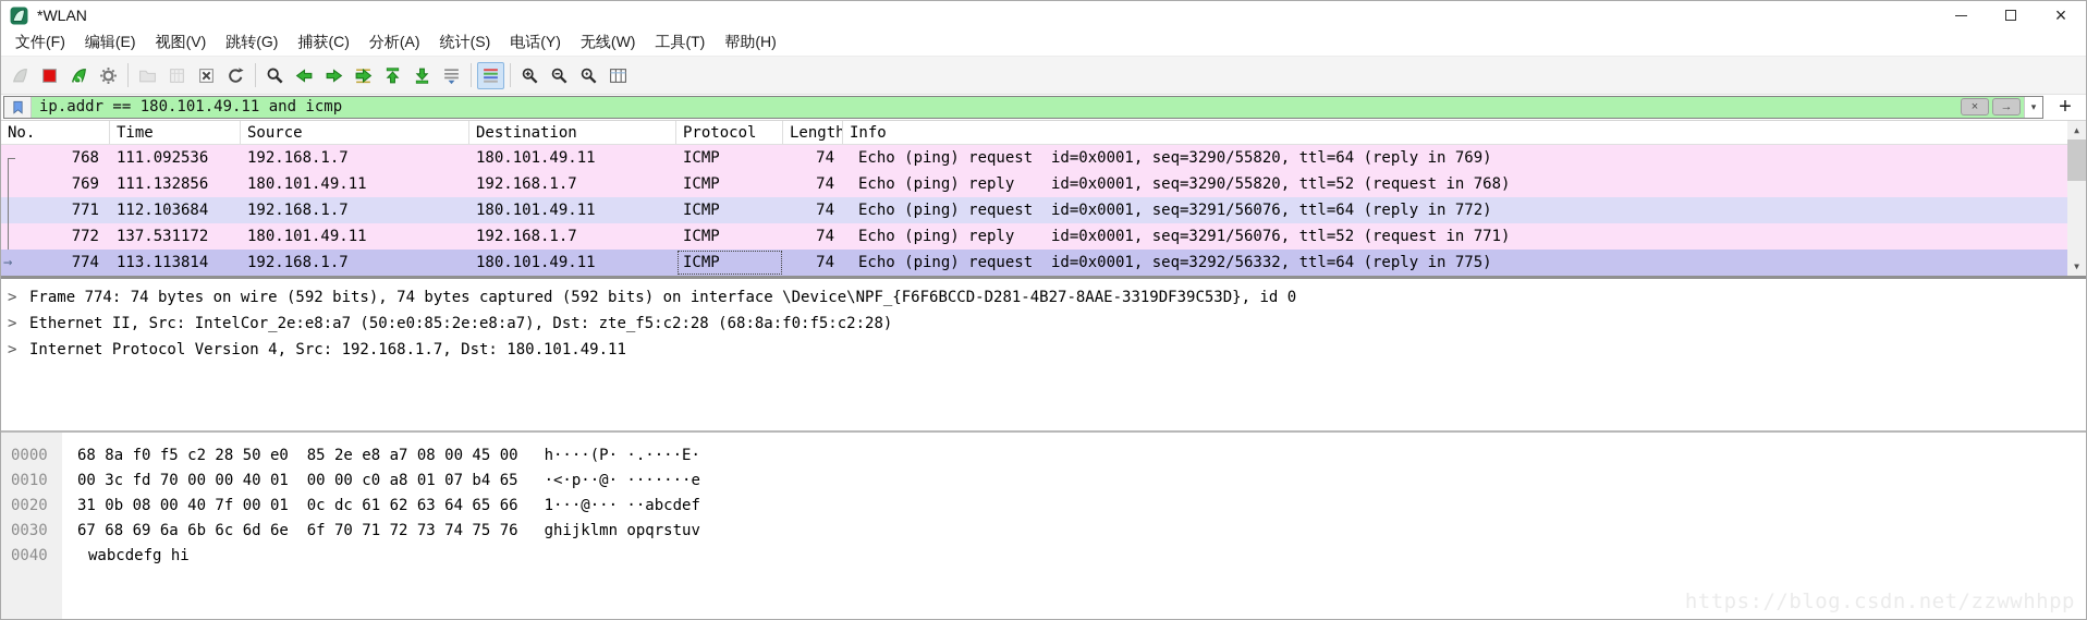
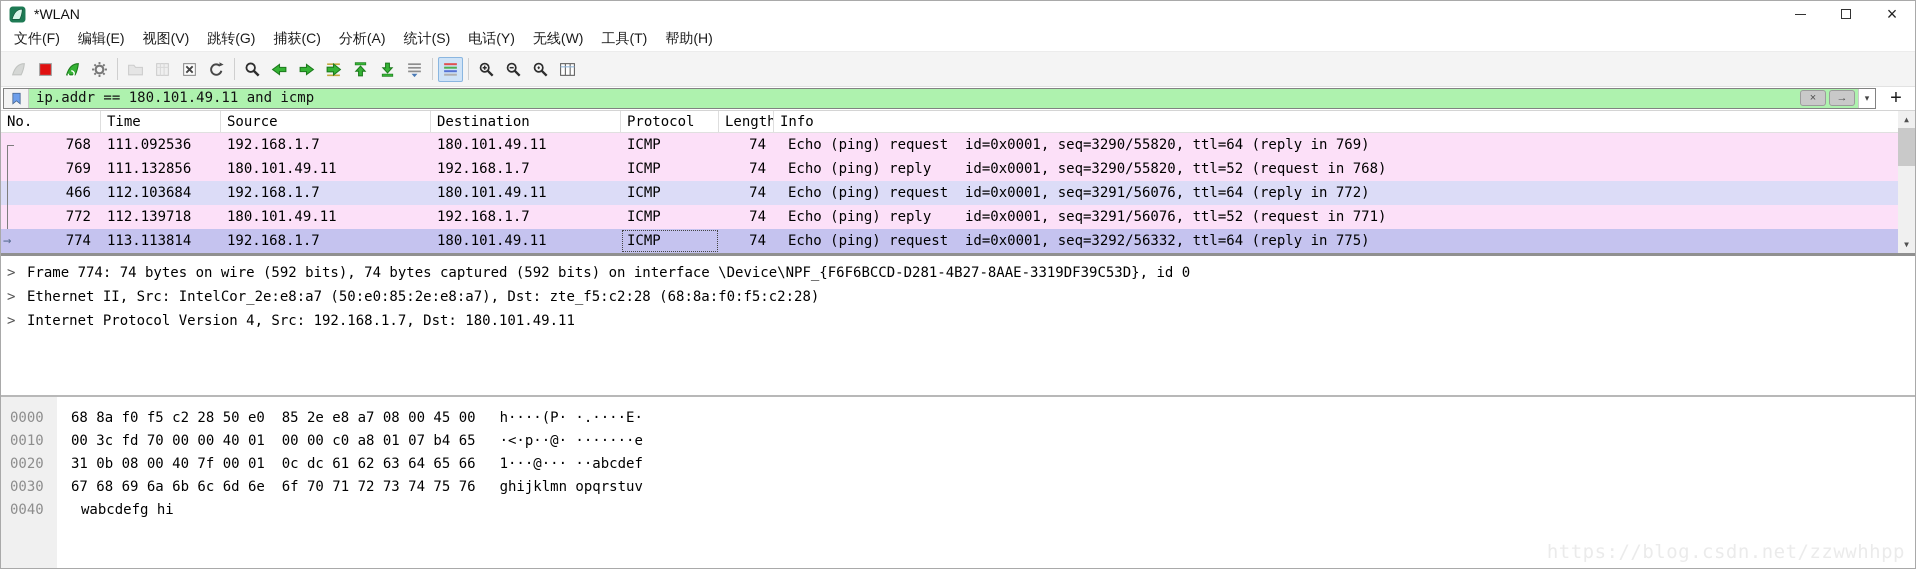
  *WLAN
  ×
  文件(F)
  编辑(E)
  视图(V)
  跳转(G)
  捕获(C)
  分析(A)
  统计(S)
  电话(Y)
  无线(W)
  工具(T)
  帮助(H)
  ip.addr == 180.101.49.11 and icmp
  ×
  →
  ▾
  +
  No.
  Time
  Source
  Destination
  Protocol
  Length
  Info
  768
  111.092536
  192.168.1.7
  180.101.49.11
  ICMP
  74
  Echo (ping) request id=0x0001, seq=3290/55820, ttl=64 (reply in 769)
  769
  111.132856
  180.101.49.11
  192.168.1.7
  ICMP
  74
  Echo (ping) reply id=0x0001, seq=3290/55820, ttl=52 (request in 768)
- 771
+ 466
  112.103684
  192.168.1.7
  180.101.49.11
  ICMP
  74
  Echo (ping) request id=0x0001, seq=3291/56076, ttl=64 (reply in 772)
  772
- 137.531172
+ 112.139718
  180.101.49.11
  192.168.1.7
  ICMP
  74
  Echo (ping) reply id=0x0001, seq=3291/56076, ttl=52 (request in 771)
  774
  →
  113.113814
  192.168.1.7
  180.101.49.11
  ICMP
  74
  Echo (ping) request id=0x0001, seq=3292/56332, ttl=64 (reply in 775)
  ▲
  ▼
  > Frame 774: 74 bytes on wire (592 bits), 74 bytes captured (592 bits) on interface \Device\NPF_{F6F6BCCD-D281-4B27-8AAE-3319DF39C53D}, id 0
  > Ethernet II, Src: IntelCor_2e:e8:a7 (50:e0:85:2e:e8:a7), Dst: zte_f5:c2:28 (68:8a:f0:f5:c2:28)
  > Internet Protocol Version 4, Src: 192.168.1.7, Dst: 180.101.49.11
  0000
  68 8a f0 f5 c2 28 50 e0 85 2e e8 a7 08 00 45 00
  h····(P· ·.····E·
  0010
  00 3c fd 70 00 00 40 01 00 00 c0 a8 01 07 b4 65
  ·<·p··@· ·······e
  0020
  31 0b 08 00 40 7f 00 01 0c dc 61 62 63 64 65 66
  1···@··· ··abcdef
  0030
  67 68 69 6a 6b 6c 6d 6e 6f 70 71 72 73 74 75 76
  ghijklmn opqrstuv
  0040
  wabcdefg hi
